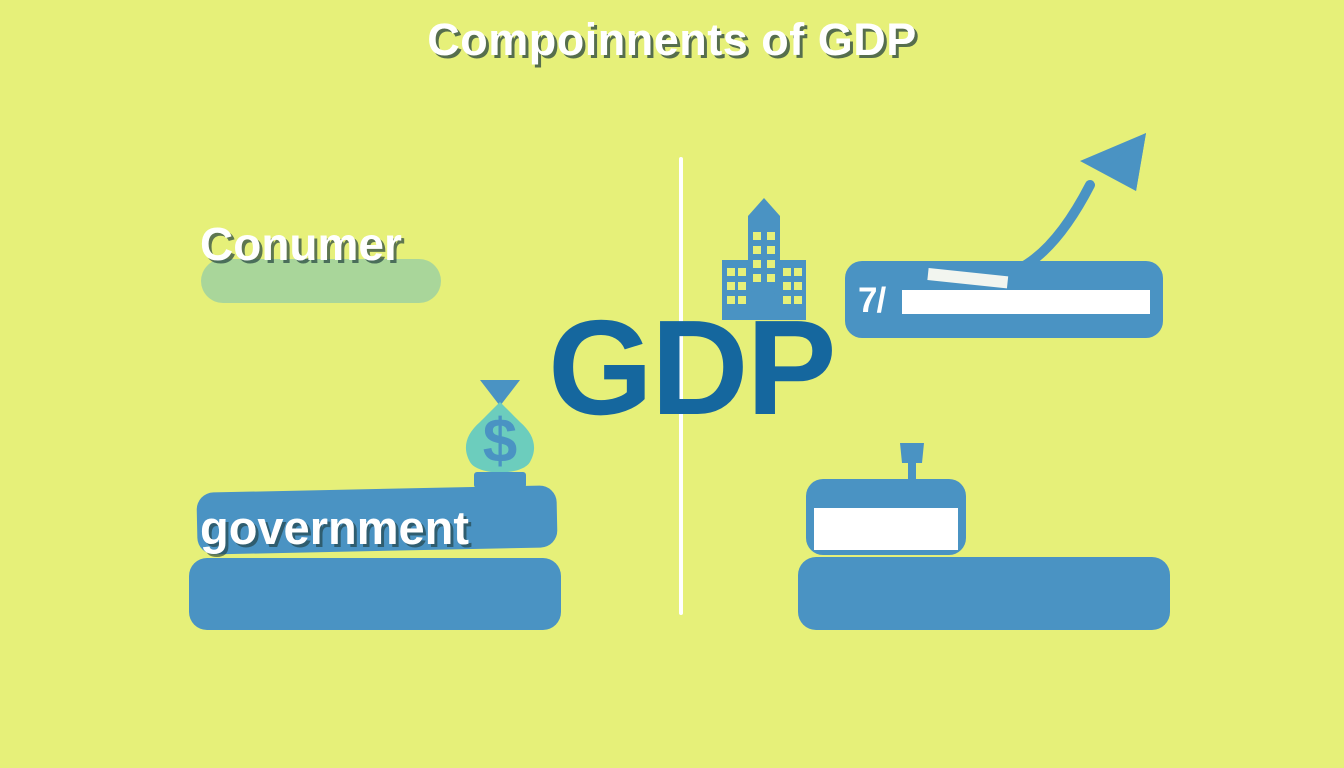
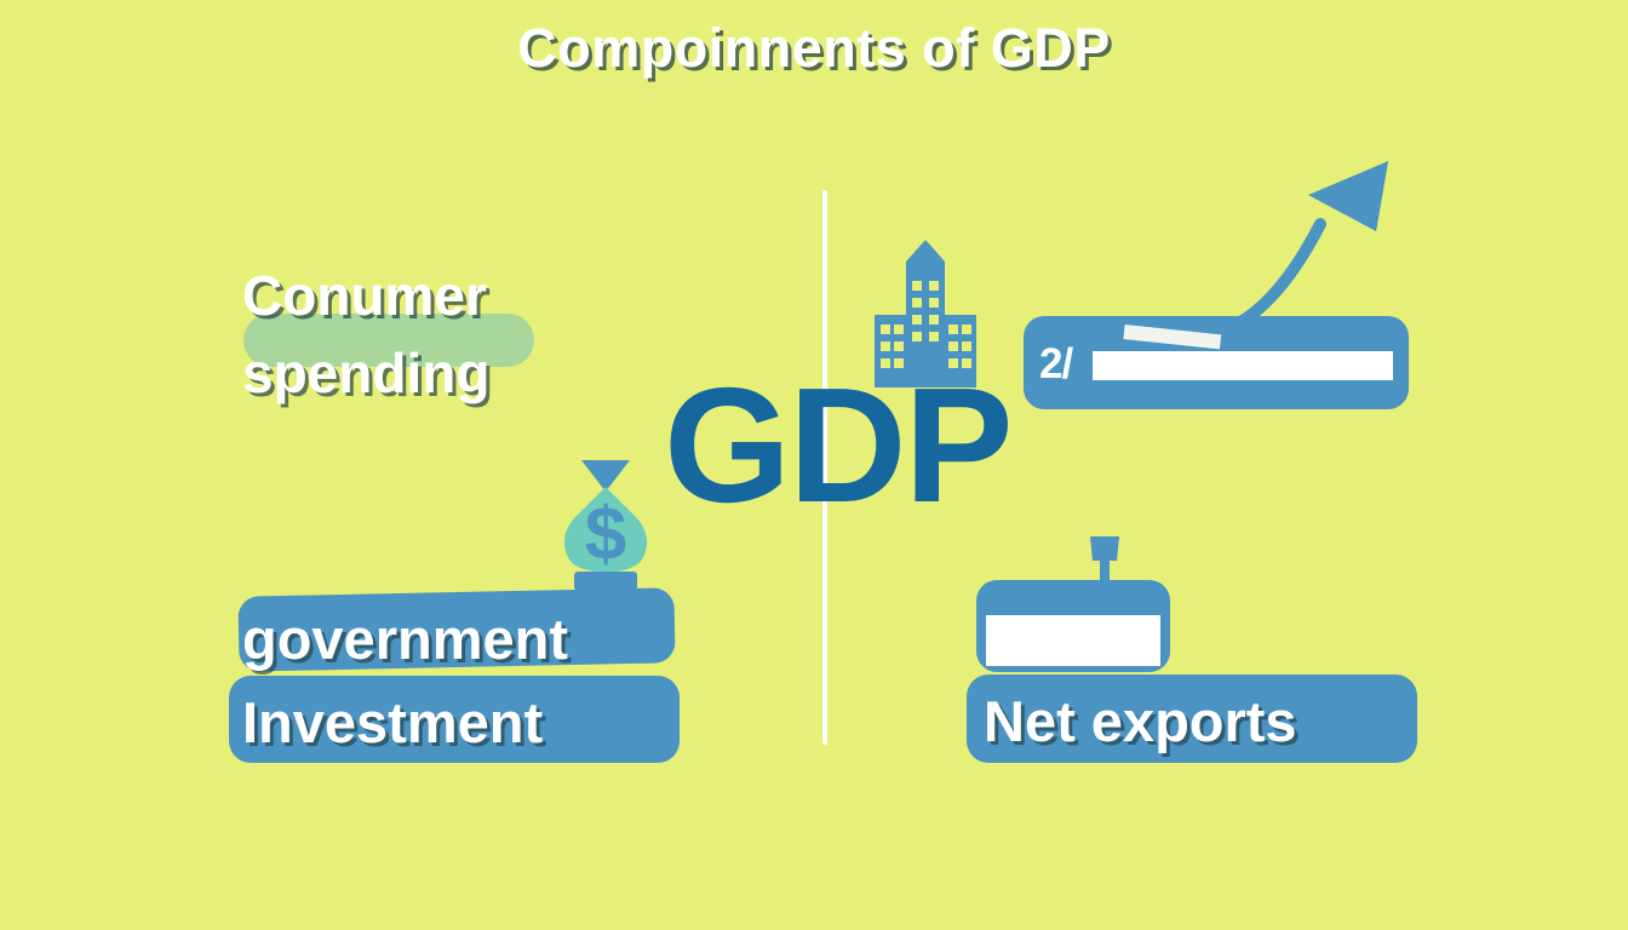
  Compoinnents of GDP
  GDP
  Conumer
+ spending
- 7/
+ 2/
  $
  government
+ Investment
+ Net exports
